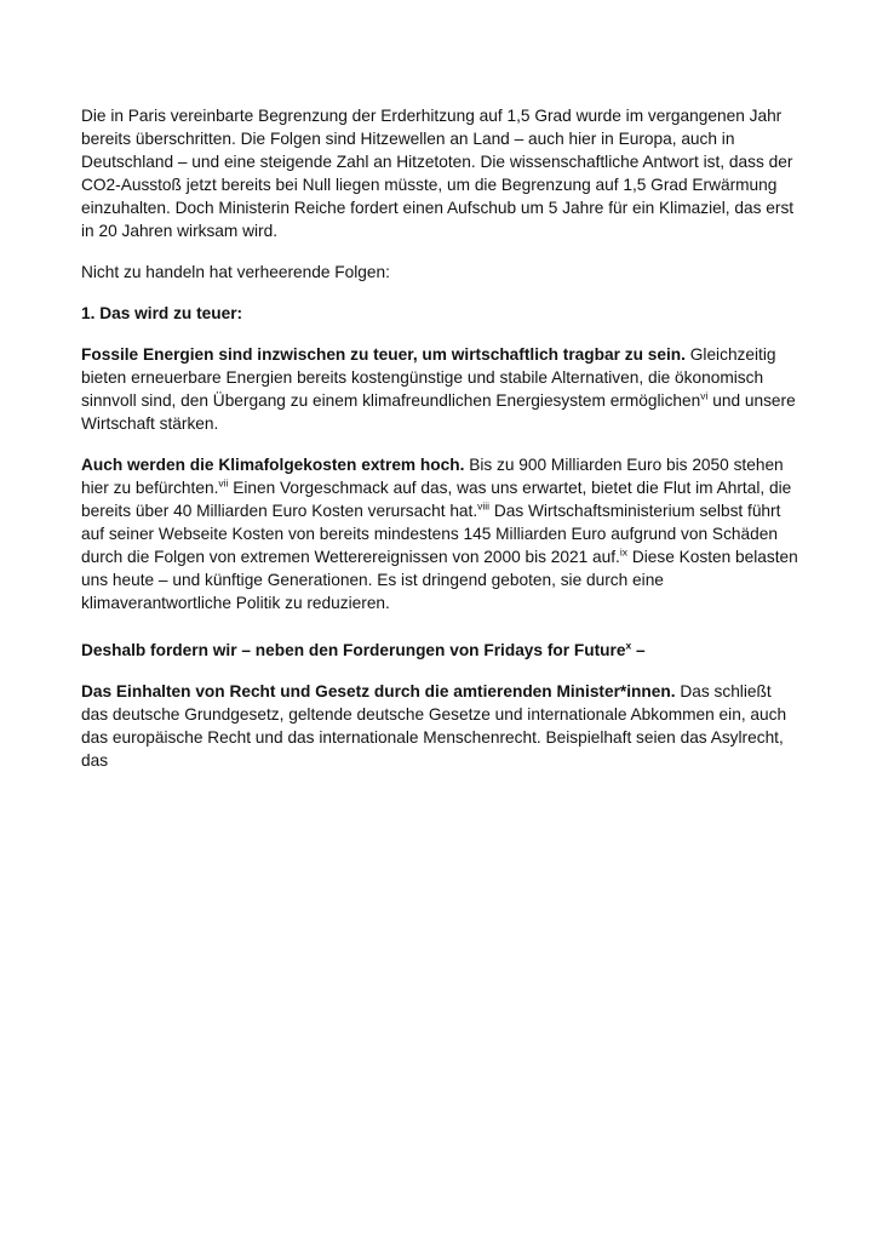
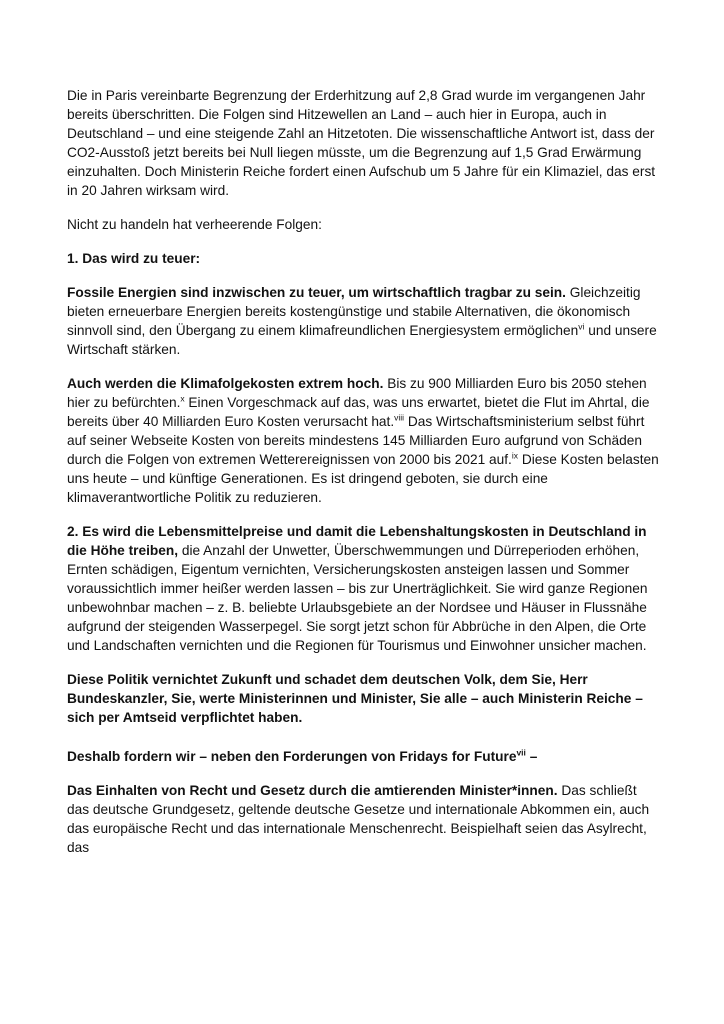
- Die in Paris vereinbarte Begrenzung der Erderhitzung auf 1,5 Grad wurde im vergangenen Jahr bereits überschritten. Die Folgen sind Hitzewellen an Land – auch hier in Europa, auch in Deutschland – und eine steigende Zahl an Hitzetoten. Die wissenschaftliche Antwort ist, dass der CO2-Ausstoß jetzt bereits bei Null liegen müsste, um die Begrenzung auf 1,5 Grad Erwärmung einzuhalten. Doch Ministerin Reiche fordert einen Aufschub um 5 Jahre für ein Klimaziel, das erst in 20 Jahren wirksam wird.
+ Die in Paris vereinbarte Begrenzung der Erderhitzung auf 2,8 Grad wurde im vergangenen Jahr bereits überschritten. Die Folgen sind Hitzewellen an Land – auch hier in Europa, auch in Deutschland – und eine steigende Zahl an Hitzetoten. Die wissenschaftliche Antwort ist, dass der CO2-Ausstoß jetzt bereits bei Null liegen müsste, um die Begrenzung auf 1,5 Grad Erwärmung einzuhalten. Doch Ministerin Reiche fordert einen Aufschub um 5 Jahre für ein Klimaziel, das erst in 20 Jahren wirksam wird.
  Nicht zu handeln hat verheerende Folgen:
  1. Das wird zu teuer:
  Fossile Energien sind inzwischen zu teuer, um wirtschaftlich tragbar zu sein. Gleichzeitig bieten erneuerbare Energien bereits kostengünstige und stabile Alternativen, die ökonomisch sinnvoll sind, den Übergang zu einem klimafreundlichen Energiesystem ermöglichenvi und unsere Wirtschaft stärken.
- Auch werden die Klimafolgekosten extrem hoch. Bis zu 900 Milliarden Euro bis 2050 stehen hier zu befürchten.vii Einen Vorgeschmack auf das, was uns erwartet, bietet die Flut im Ahrtal, die bereits über 40 Milliarden Euro Kosten verursacht hat.viii Das Wirtschaftsministerium selbst führt auf seiner Webseite Kosten von bereits mindestens 145 Milliarden Euro aufgrund von Schäden durch die Folgen von extremen Wetterereignissen von 2000 bis 2021 auf.ix Diese Kosten belasten uns heute – und künftige Generationen. Es ist dringend geboten, sie durch eine klimaverantwortliche Politik zu reduzieren.
+ Auch werden die Klimafolgekosten extrem hoch. Bis zu 900 Milliarden Euro bis 2050 stehen hier zu befürchten.x Einen Vorgeschmack auf das, was uns erwartet, bietet die Flut im Ahrtal, die bereits über 40 Milliarden Euro Kosten verursacht hat.viii Das Wirtschaftsministerium selbst führt auf seiner Webseite Kosten von bereits mindestens 145 Milliarden Euro aufgrund von Schäden durch die Folgen von extremen Wetterereignissen von 2000 bis 2021 auf.ix Diese Kosten belasten uns heute – und künftige Generationen. Es ist dringend geboten, sie durch eine klimaverantwortliche Politik zu reduzieren.
+ 2. Es wird die Lebensmittelpreise und damit die Lebenshaltungskosten in Deutschland in die Höhe treiben, die Anzahl der Unwetter, Überschwemmungen und Dürreperioden erhöhen, Ernten schädigen, Eigentum vernichten, Versicherungskosten ansteigen lassen und Sommer voraussichtlich immer heißer werden lassen – bis zur Unerträglichkeit. Sie wird ganze Regionen unbewohnbar machen – z. B. beliebte Urlaubsgebiete an der Nordsee und Häuser in Flussnähe aufgrund der steigenden Wasserpegel. Sie sorgt jetzt schon für Abbrüche in den Alpen, die Orte und Landschaften vernichten und die Regionen für Tourismus und Einwohner unsicher machen.
+ Diese Politik vernichtet Zukunft und schadet dem deutschen Volk, dem Sie, Herr Bundeskanzler, Sie, werte Ministerinnen und Minister, Sie alle – auch Ministerin Reiche – sich per Amtseid verpflichtet haben.
- Deshalb fordern wir – neben den Forderungen von Fridays for Futurex –
+ Deshalb fordern wir – neben den Forderungen von Fridays for Futurevii –
  Das Einhalten von Recht und Gesetz durch die amtierenden Minister*innen. Das schließt das deutsche Grundgesetz, geltende deutsche Gesetze und internationale Abkommen ein, auch das europäische Recht und das internationale Menschenrecht. Beispielhaft seien das Asylrecht, das
